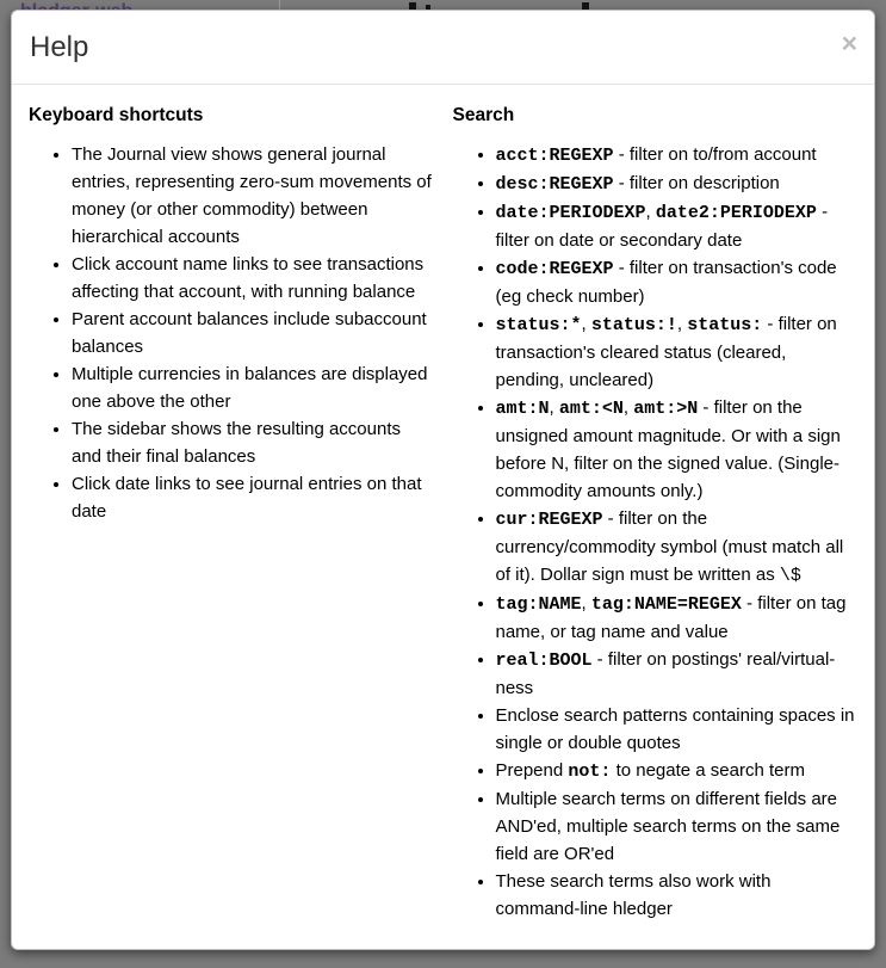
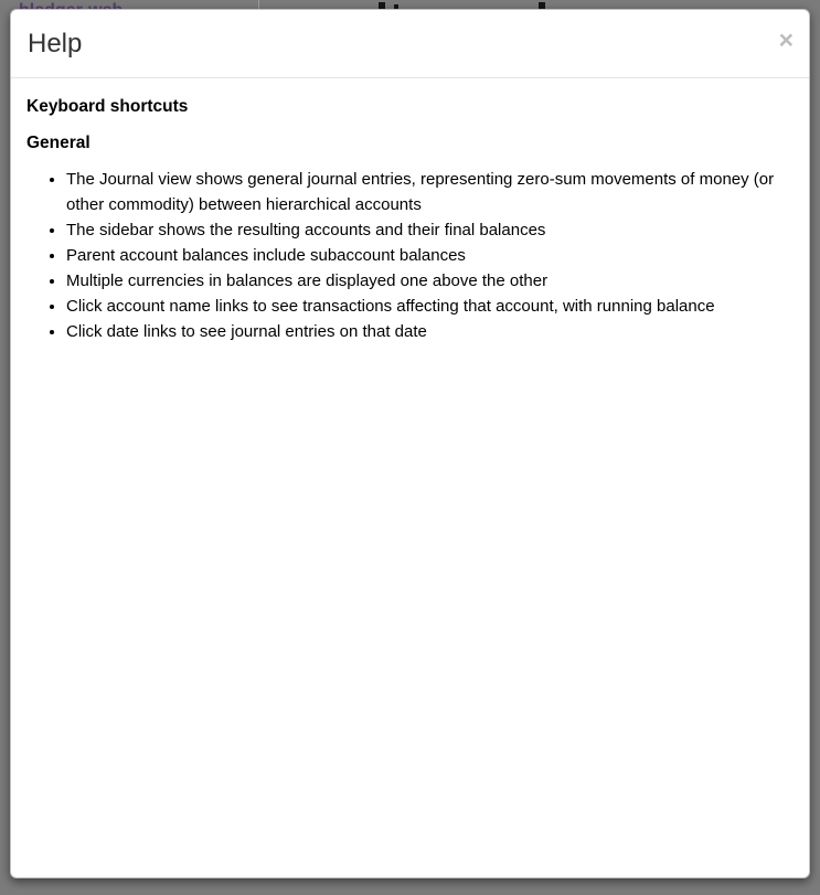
  Help
  ×
  Keyboard shortcuts
+ General
  The Journal view shows general journal entries, representing zero-sum movements of money (or other commodity) between hierarchical accounts
- Click account name links to see transactions affecting that account, with running balance
+ The sidebar shows the resulting accounts and their final balances
  Parent account balances include subaccount balances
  Multiple currencies in balances are displayed one above the other
- The sidebar shows the resulting accounts and their final balances
+ Click account name links to see transactions affecting that account, with running balance
  Click date links to see journal entries on that date
- Search
- acct:REGEXP - filter on to/from account
- desc:REGEXP - filter on description
- date:PERIODEXP, date2:PERIODEXP - filter on date or secondary date
- code:REGEXP - filter on transaction's code (eg check number)
- status:*, status:!, status: - filter on transaction's cleared status (cleared, pending, uncleared)
- amt:N, amt:<N, amt:>N - filter on the unsigned amount magnitude. Or with a sign before N, filter on the signed value. (Single-commodity amounts only.)
- cur:REGEXP - filter on the currency/commodity symbol (must match all of it). Dollar sign must be written as \$
- tag:NAME, tag:NAME=REGEX - filter on tag name, or tag name and value
- real:BOOL - filter on postings' real/virtual-ness
- Enclose search patterns containing spaces in single or double quotes
- Prepend not: to negate a search term
- Multiple search terms on different fields are AND'ed, multiple search terms on the same field are OR'ed
- These search terms also work with command-line hledger
